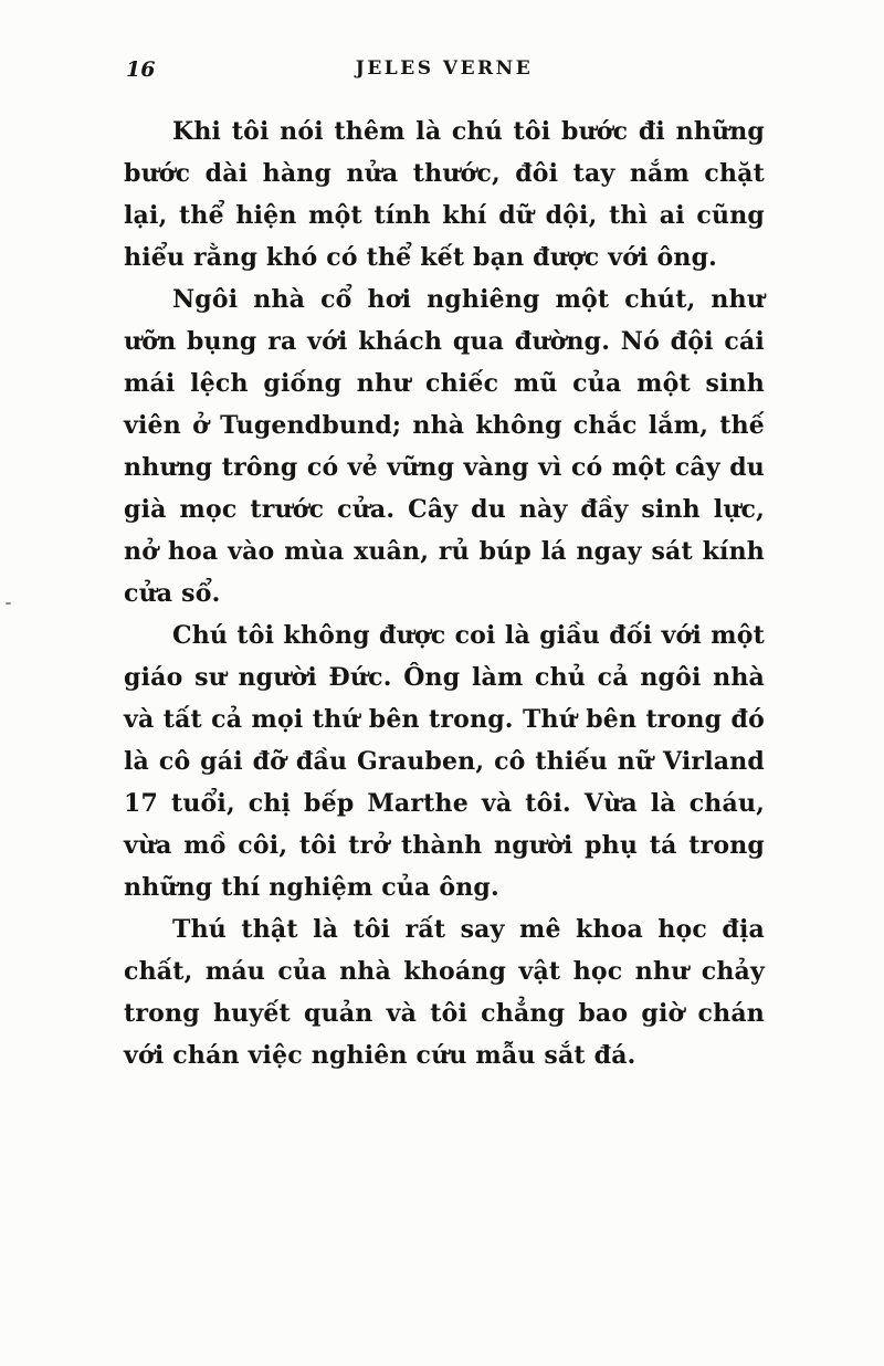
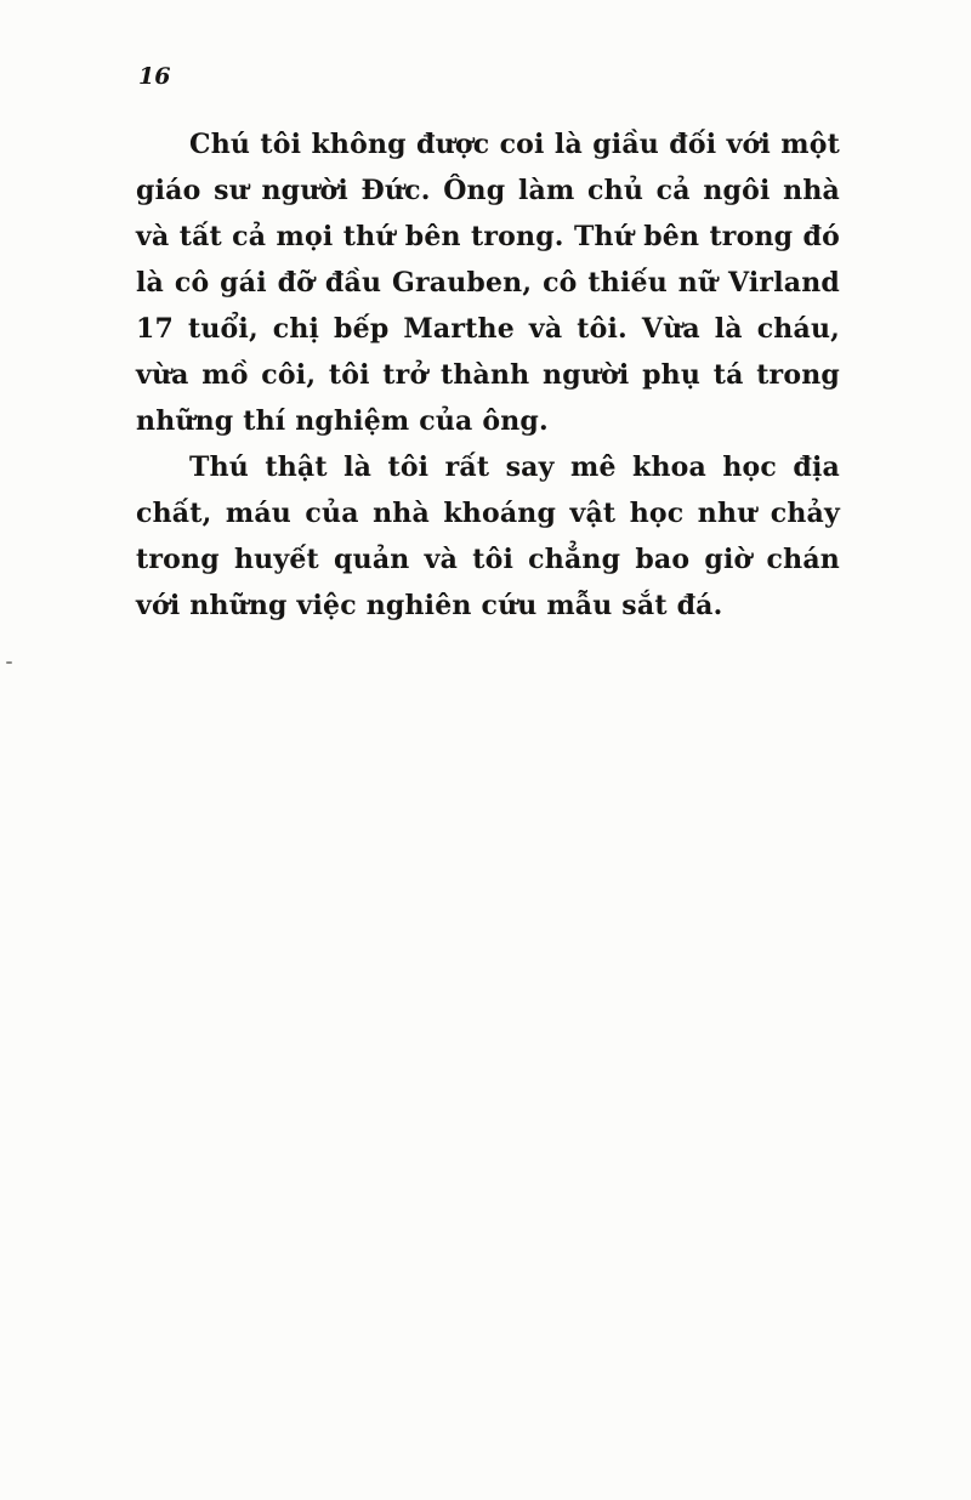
  16
- JELES VERNE
- Khi tôi nói thêm là chú tôi bước đi những bước dài hàng nửa thước, đôi tay nắm chặt lại, thể hiện một tính khí dữ dội, thì ai cũng hiểu rằng khó có thể kết bạn được với ông.
- Ngôi nhà cổ hơi nghiêng một chút, như ưỡn bụng ra với khách qua đường. Nó đội cái mái lệch giống như chiếc mũ của một sinh viên ở Tugendbund; nhà không chắc lắm, thế nhưng trông có vẻ vững vàng vì có một cây du già mọc trước cửa. Cây du này đầy sinh lực, nở hoa vào mùa xuân, rủ búp lá ngay sát kính cửa sổ.
  Chú tôi không được coi là giầu đối với một giáo sư người Đức. Ông làm chủ cả ngôi nhà và tất cả mọi thứ bên trong. Thứ bên trong đó là cô gái đỡ đầu Grauben, cô thiếu nữ Virland 17 tuổi, chị bếp Marthe và tôi. Vừa là cháu, vừa mồ côi, tôi trở thành người phụ tá trong những thí nghiệm của ông.
- Thú thật là tôi rất say mê khoa học địa chất, máu của nhà khoáng vật học như chảy trong huyết quản và tôi chẳng bao giờ chán với chán việc nghiên cứu mẫu sắt đá.
+ Thú thật là tôi rất say mê khoa học địa chất, máu của nhà khoáng vật học như chảy trong huyết quản và tôi chẳng bao giờ chán với những việc nghiên cứu mẫu sắt đá.
